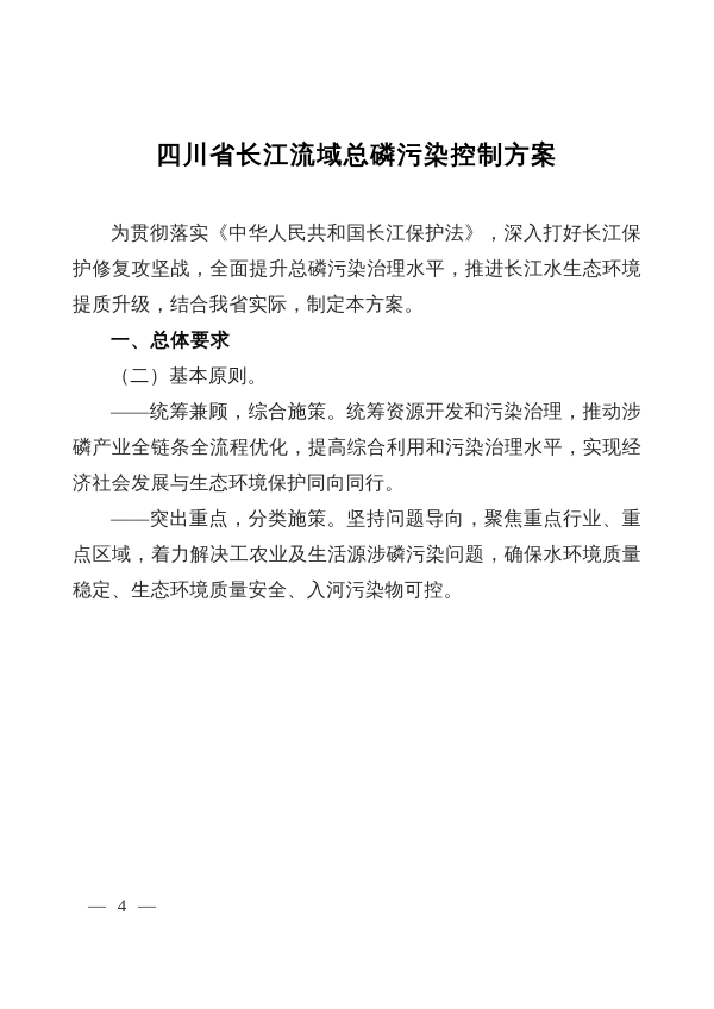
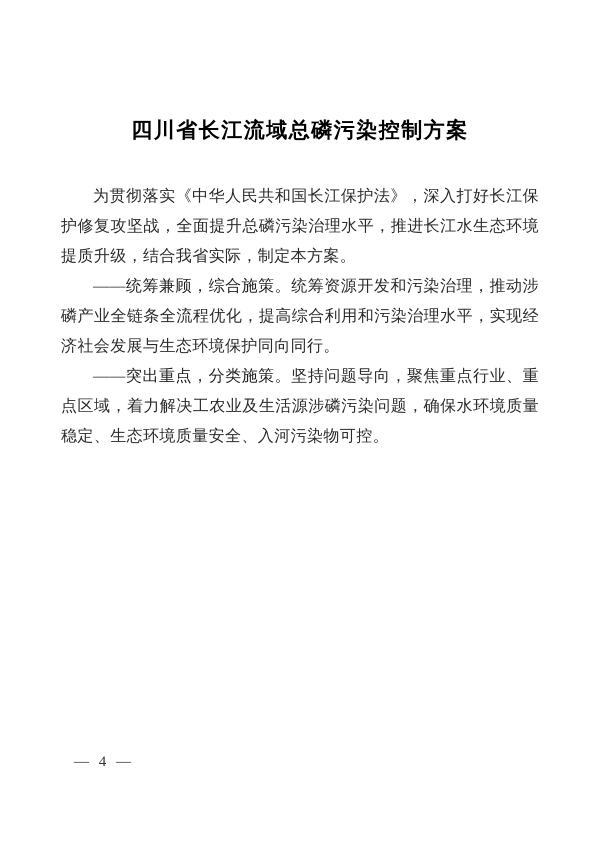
  四川省长江流域总磷污染控制方案
  为贯彻落实《中华人民共和国长江保护法》，深入打好长江保护修复攻坚战，全面提升总磷污染治理水平，推进长江水生态环境提质升级，结合我省实际，制定本方案。
- 一、总体要求
- （二）基本原则。
  ——统筹兼顾，综合施策。统筹资源开发和污染治理，推动涉磷产业全链条全流程优化，提高综合利用和污染治理水平，实现经济社会发展与生态环境保护同向同行。
  ——突出重点，分类施策。坚持问题导向，聚焦重点行业、重点区域，着力解决工农业及生活源涉磷污染问题，确保水环境质量稳定、生态环境质量安全、入河污染物可控。
  — 4 —
